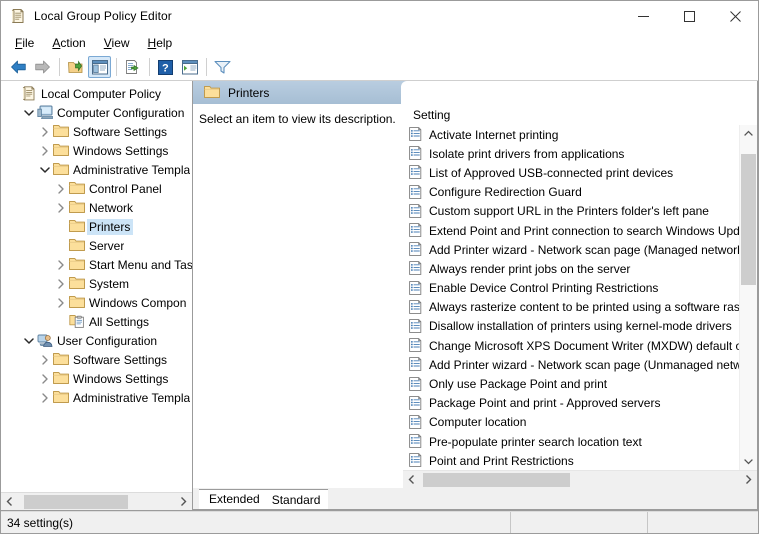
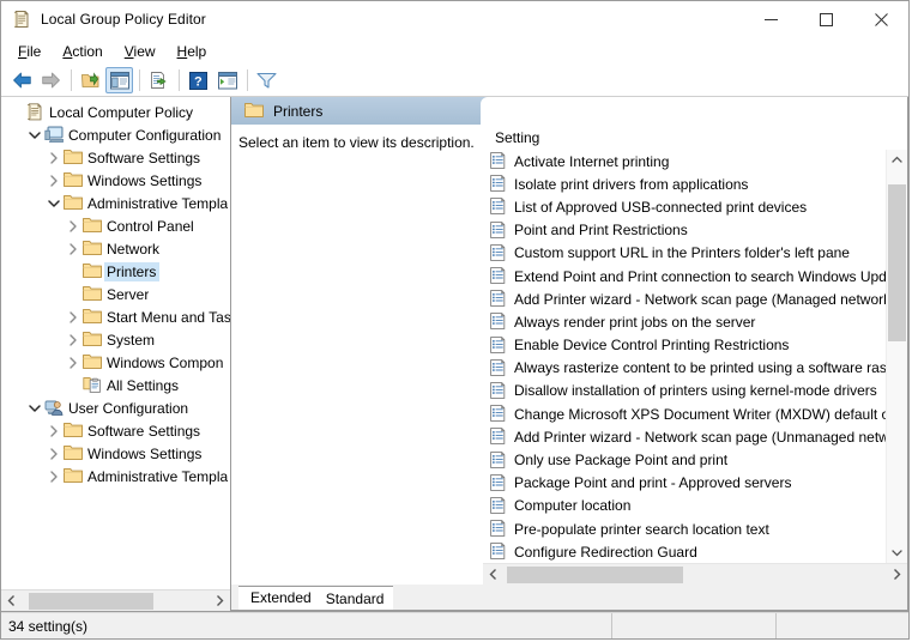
  Local Group Policy Editor
  File
  Action
  View
  Help
  ?
  Local Computer Policy
  Computer Configuration
  Software Settings
  Windows Settings
  Administrative Templa
  Control Panel
  Network
  Printers
  Server
  Start Menu and Tas
  System
  Windows Compon
  All Settings
  User Configuration
  Software Settings
  Windows Settings
  Administrative Templa
  Printers
  Select an item to view its description.
  Setting
  Activate Internet printing
  Isolate print drivers from applications
  List of Approved USB-connected print devices
- Configure Redirection Guard
+ Point and Print Restrictions
  Custom support URL in the Printers folder's left pane
  Extend Point and Print connection to search Windows Upd
  Add Printer wizard - Network scan page (Managed networ
  Always render print jobs on the server
  Enable Device Control Printing Restrictions
  Always rasterize content to be printed using a software ras
  Disallow installation of printers using kernel-mode drivers
  Change Microsoft XPS Document Writer (MXDW) default
  Add Printer wizard - Network scan page (Unmanaged netw
  Only use Package Point and print
  Package Point and print - Approved servers
  Computer location
  Pre-populate printer search location text
- Point and Print Restrictions
+ Configure Redirection Guard
  Extended
  Standard
  34 setting(s)
